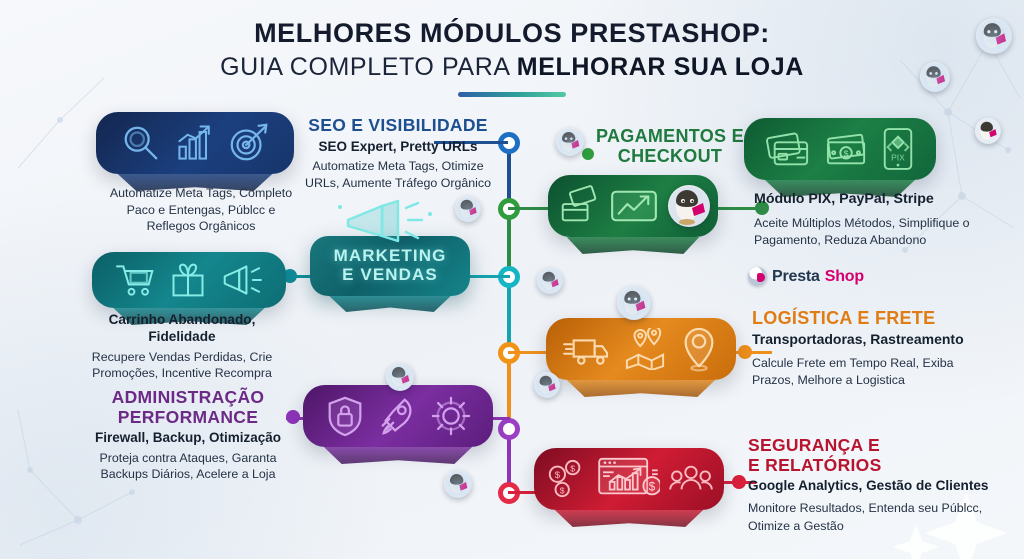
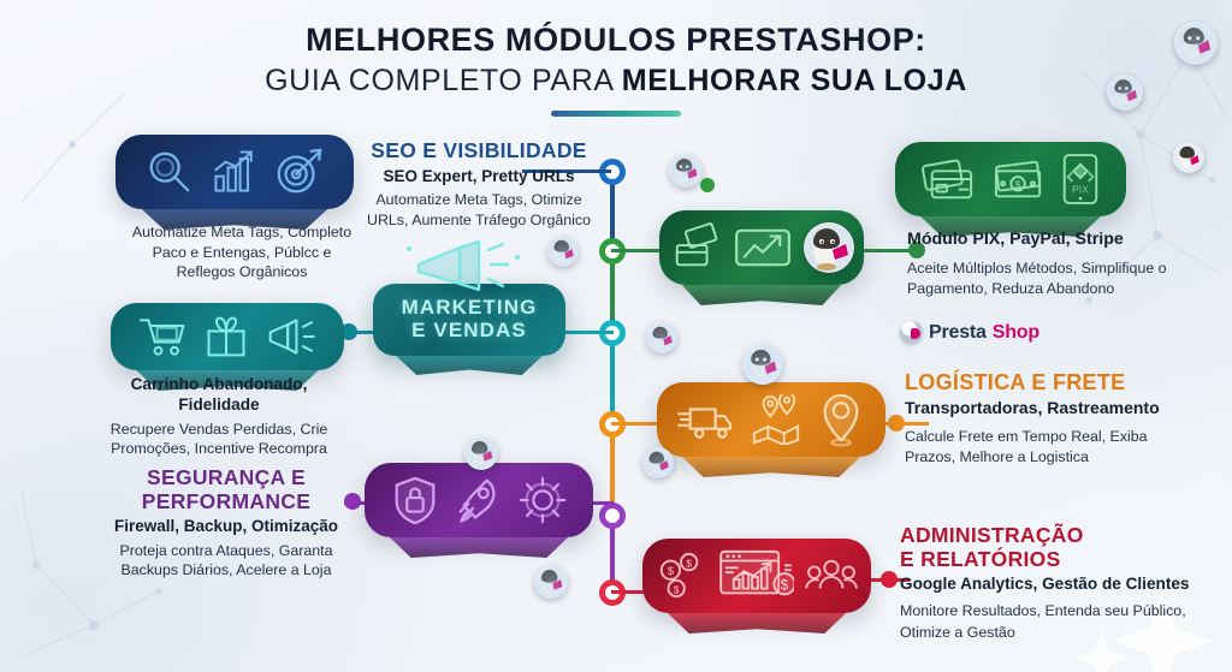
  MELHORES MÓDULOS PRESTASHOP:
  GUIA COMPLETO PARA MELHORAR SUA LOJA
  Automatize Meta Tags, Completo Paco e Entengas, Públcc e Reflegos Orgânicos
  SEO E VISIBILIDADE
  SEO Expert, Pretty URLs
  Automatize Meta Tags, Otimize URLs, Aumente Tráfego Orgânico
  Carrinho Abandonado, Fidelidade
  Recupere Vendas Perdidas, Crie Promoções, Incentive Recompra
  MARKETING
  E VENDAS
- ADMINISTRAÇÃO
+ SEGURANÇA E
  PERFORMANCE
  Firewall, Backup, Otimização
  Proteja contra Ataques, Garanta Backups Diários, Acelere a Loja
- PAGAMENTOS E CHECKOUT
  $
  PIX
  Módulo PIX, PayPal, Stripe
  Aceite Múltiplos Métodos, Simplifique o Pagamento, Reduza Abandono
  Presta
  Shop
  LOGÍSTICA E FRETE
  Transportadoras, Rastreamento
  Calcule Frete em Tempo Real, Exiba Prazos, Melhore a Logistica
  $
  $
  $
  $
- SEGURANÇA E
+ ADMINISTRAÇÃO
  E RELATÓRIOS
  Google Analytics, Gestão de Clientes
- Monitore Resultados, Entenda seu Públcc, Otimize a Gestão
+ Monitore Resultados, Entenda seu Público, Otimize a Gestão
